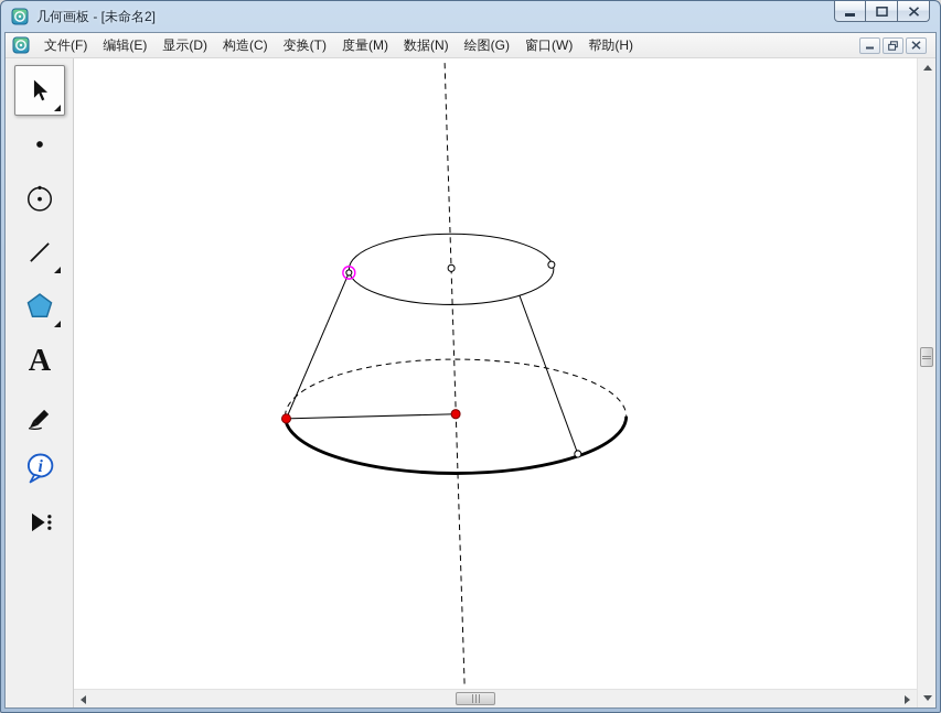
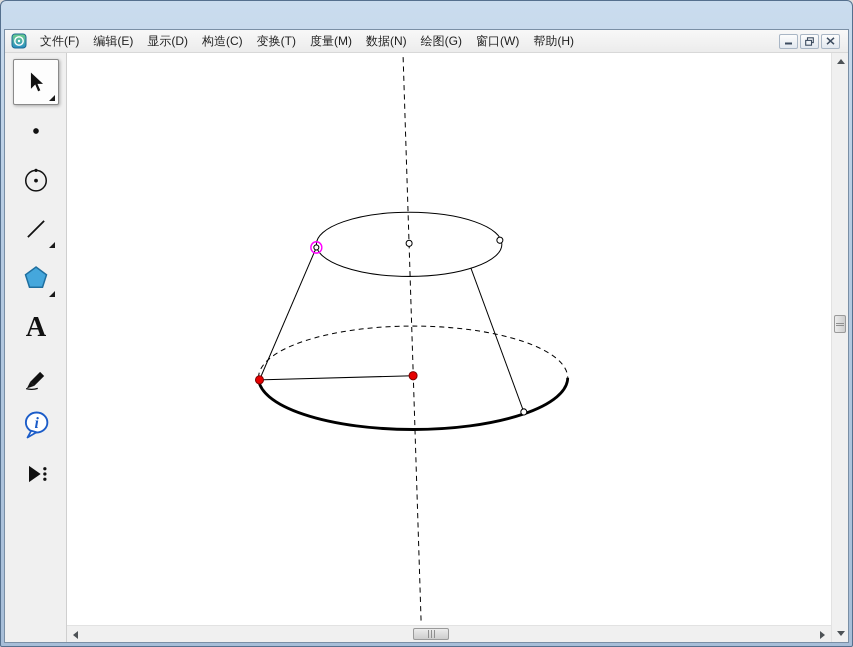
- 几何画板 - [未命名2]
  文件(F)
  编辑(E)
  显示(D)
  构造(C)
  变换(T)
  度量(M)
  数据(N)
  绘图(G)
  窗口(W)
  帮助(H)
  A
  i
